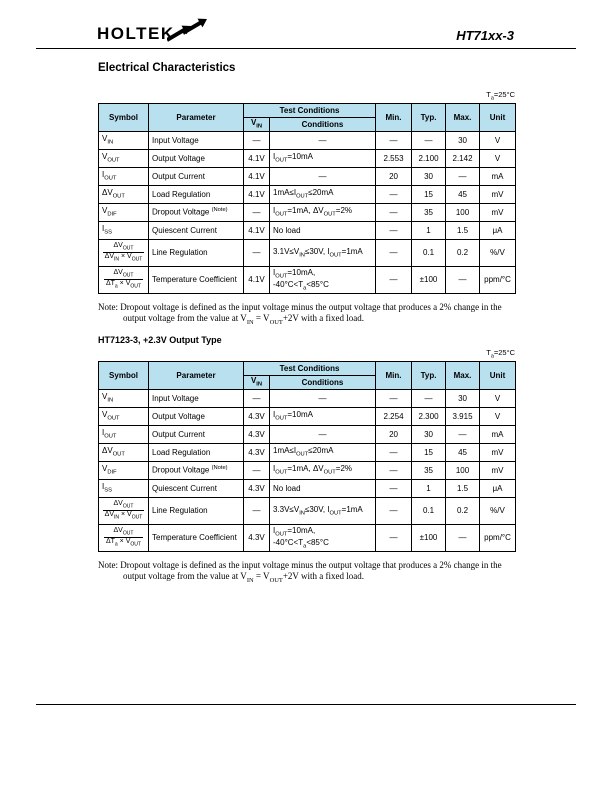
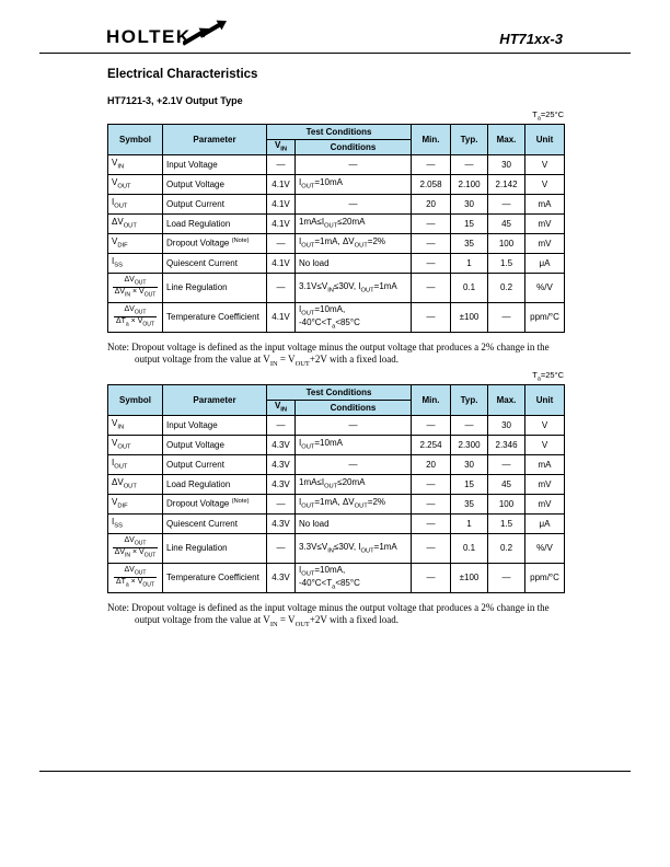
  HOLTEK
  HT71xx-3
  Electrical Characteristics
+ HT7121-3, +2.1V Output Type
  T =25°C
  Symbol	Parameter	Test Conditions	Min.	Typ.	Max.	Unit
  V	Conditions
  V	Input Voltage	—	—	—	—	30	V
- V	Output Voltage	4.1V	I =10mA	2.553	2.100	2.142	V
+ V	Output Voltage	4.1V	I =10mA	2.058	2.100	2.142	V
  I	Output Current	4.1V	—	20	30	—	mA
  ΔV	Load Regulation	4.1V	1mA≤I ≤20mA	—	15	45	mV
  V	Dropout Voltage	—	I =1mA, ΔV =2%	—	35	100	mV
  I	Quiescent Current	4.1V	No load	—	1	1.5	μA
  	Temperature Coefficient	4.1V	I =10mA, -40°C<T <85°C	—	±100	—	ppm/°C
  Note: Dropout voltage is defined as the input voltage minus the output voltage that produces a 2% change in the output voltage from the value at V = V +2V with a fixed load.
- HT7123-3, +2.3V Output Type
  T =25°C
  Symbol	Parameter	Test Conditions	Min.	Typ.	Max.	Unit
  V	Conditions
  V	Input Voltage	—	—	—	—	30	V
- V	Output Voltage	4.3V	I =10mA	2.254	2.300	3.915	V
+ V	Output Voltage	4.3V	I =10mA	2.254	2.300	2.346	V
  I	Output Current	4.3V	—	20	30	—	mA
  ΔV	Load Regulation	4.3V	1mA≤I ≤20mA	—	15	45	mV
  V	Dropout Voltage	—	I =1mA, ΔV =2%	—	35	100	mV
  I	Quiescent Current	4.3V	No load	—	1	1.5	μA
  	Temperature Coefficient	4.3V	I =10mA, -40°C<T <85°C	—	±100	—	ppm/°C
  Note: Dropout voltage is defined as the input voltage minus the output voltage that produces a 2% change in the output voltage from the value at V = V +2V with a fixed load.
